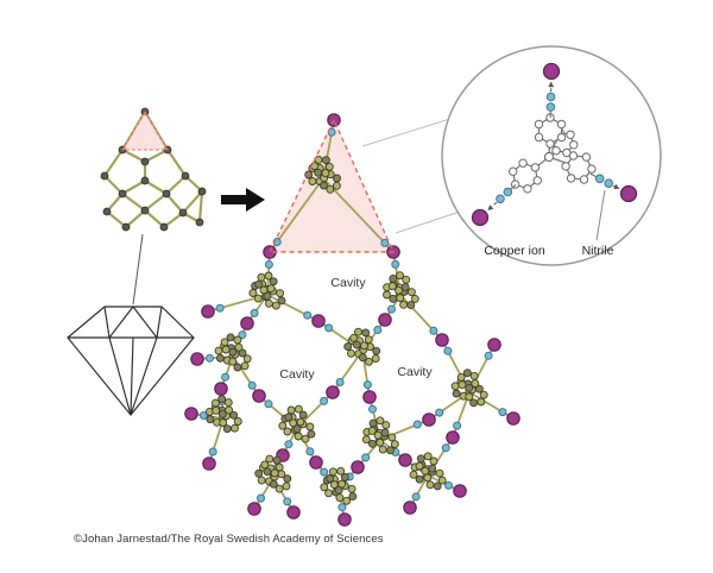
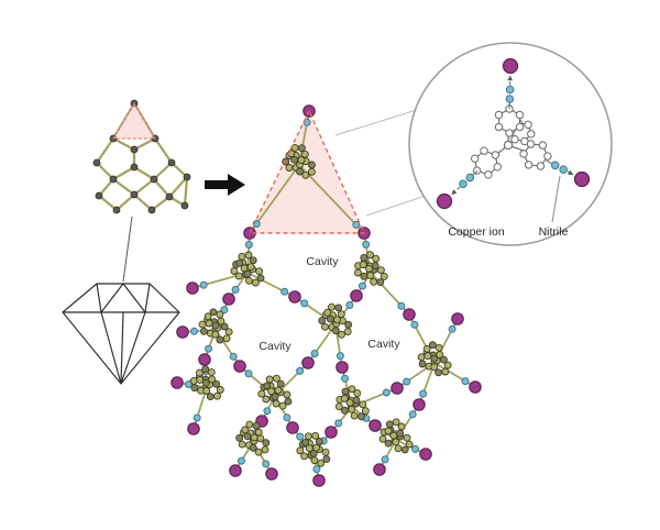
  Cavity
  Cavity
  Cavity
  Copper ion
  Nitrile
- ©Johan Jarnestad/The Royal Swedish Academy of Sciences
